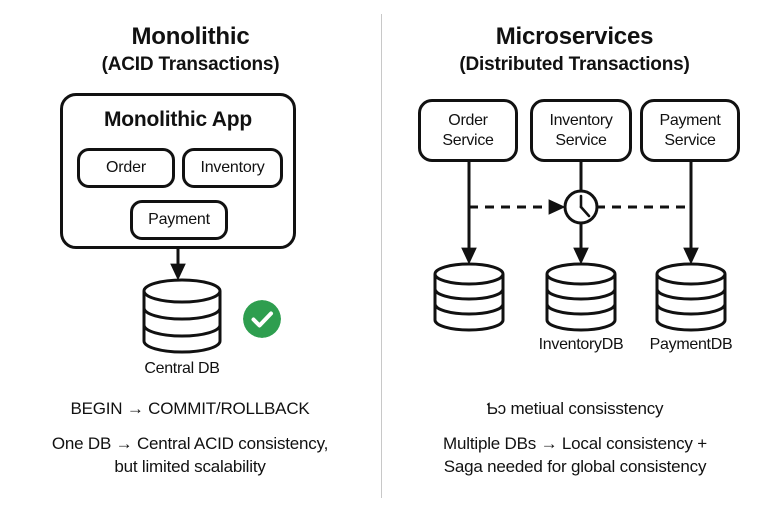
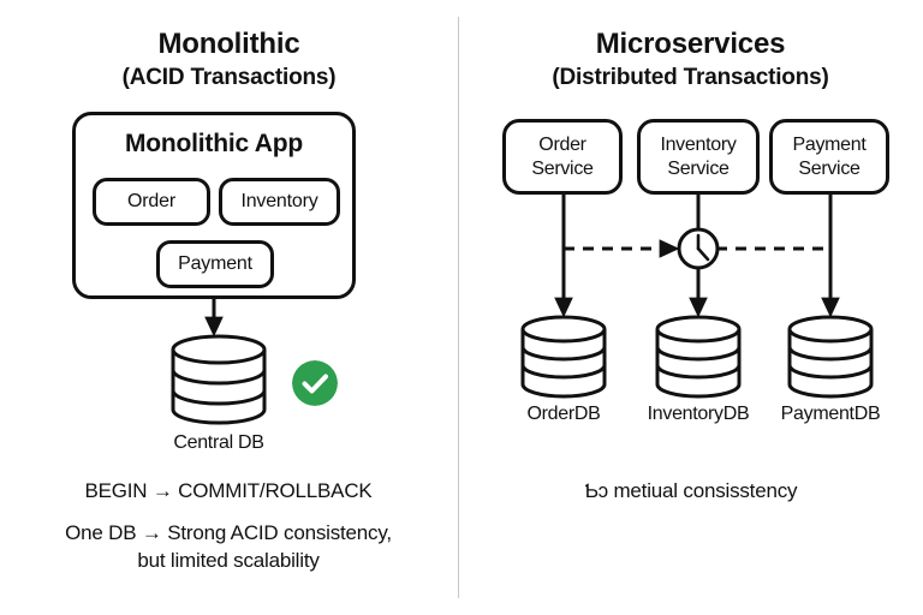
  Monolithic
  (ACID Transactions)
  Monolithic App
  Order
  Inventory
  Payment
  Central DB
  BEGIN → COMMIT/ROLLBACK
- One DB → Central ACID consistency,
+ One DB → Strong ACID consistency,
  but limited scalability
  Microservices
  (Distributed Transactions)
  Order
  Service
  Inventory
  Service
  Payment
  Service
+ OrderDB
  InventoryDB
  PaymentDB
  Ƅɔ metiual consisstency
- Multiple DBs → Local consistency +
- Saga needed for global consistency
